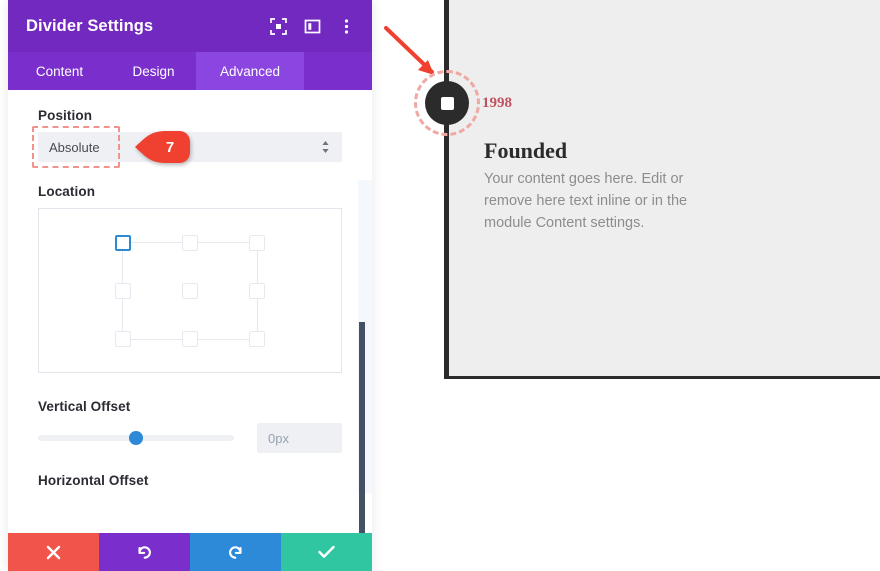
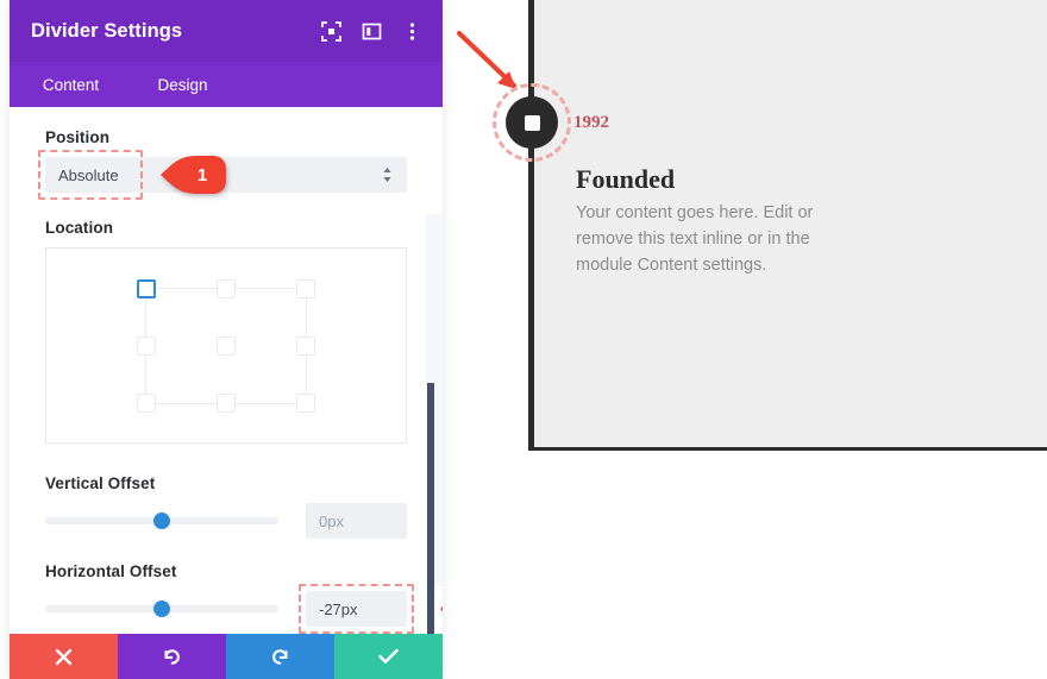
  Divider Settings
  Content
  Design
- Advanced
  Position
  Absolute
- 7
+ 1
  Location
  Vertical Offset
  0px
  Horizontal Offset
+ -27px
- 1998
+ 1992
  Founded
- Your content goes here. Edit or remove here text inline or in the module Content settings.
+ Your content goes here. Edit or remove this text inline or in the module Content settings.
